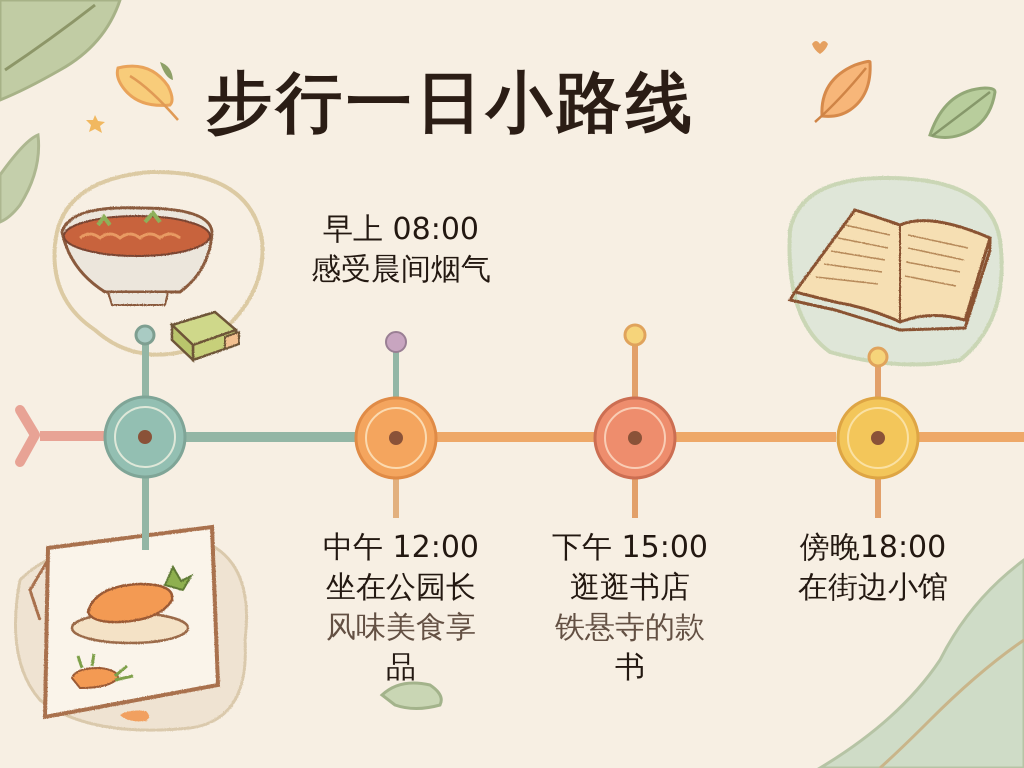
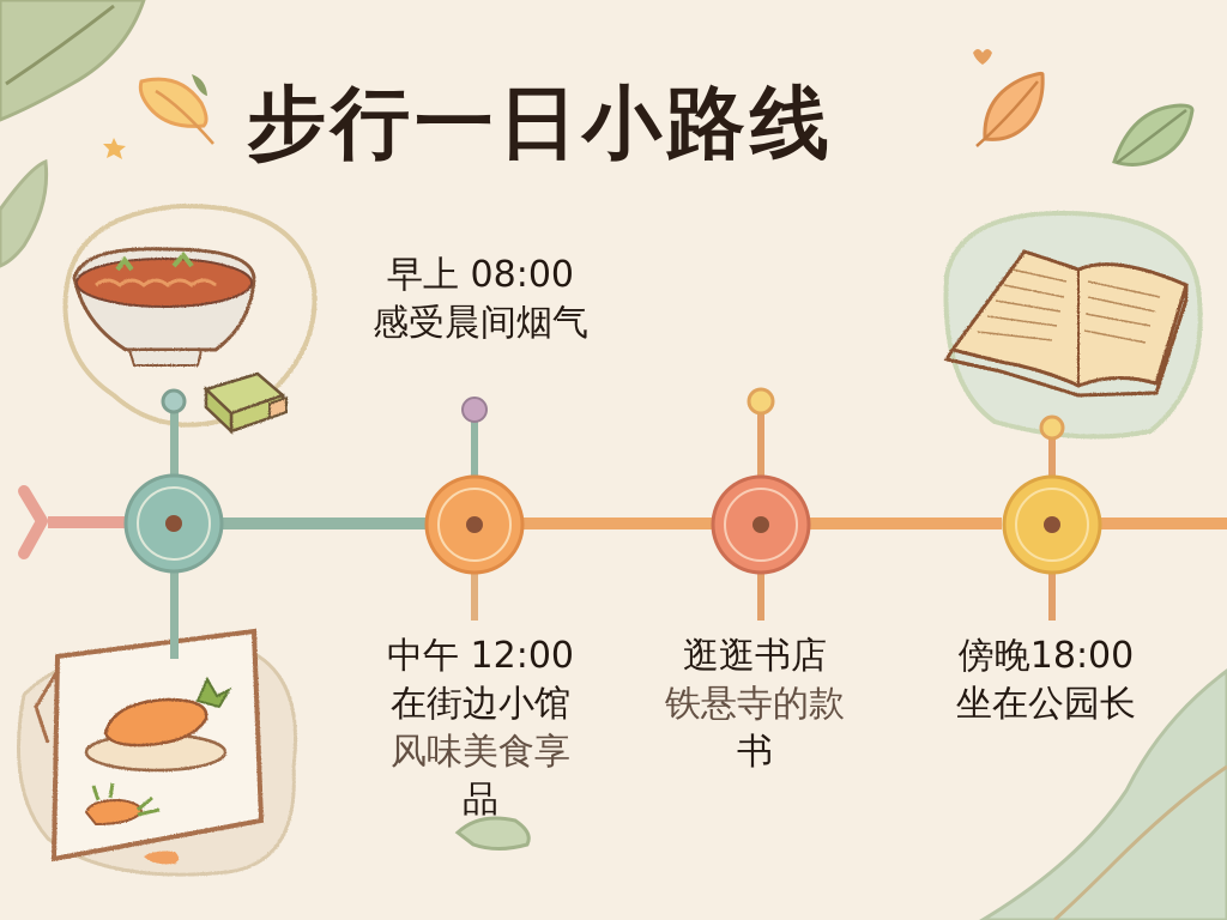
  步行一日小路线
  早上 08:00
  感受晨间烟气
  中午 12:00
- 坐在公园长
+ 在街边小馆
  风味美食享
  品
- 下午 15:00
  逛逛书店
  铁悬寺的款
  书
  傍晚18:00
- 在街边小馆
+ 坐在公园长
